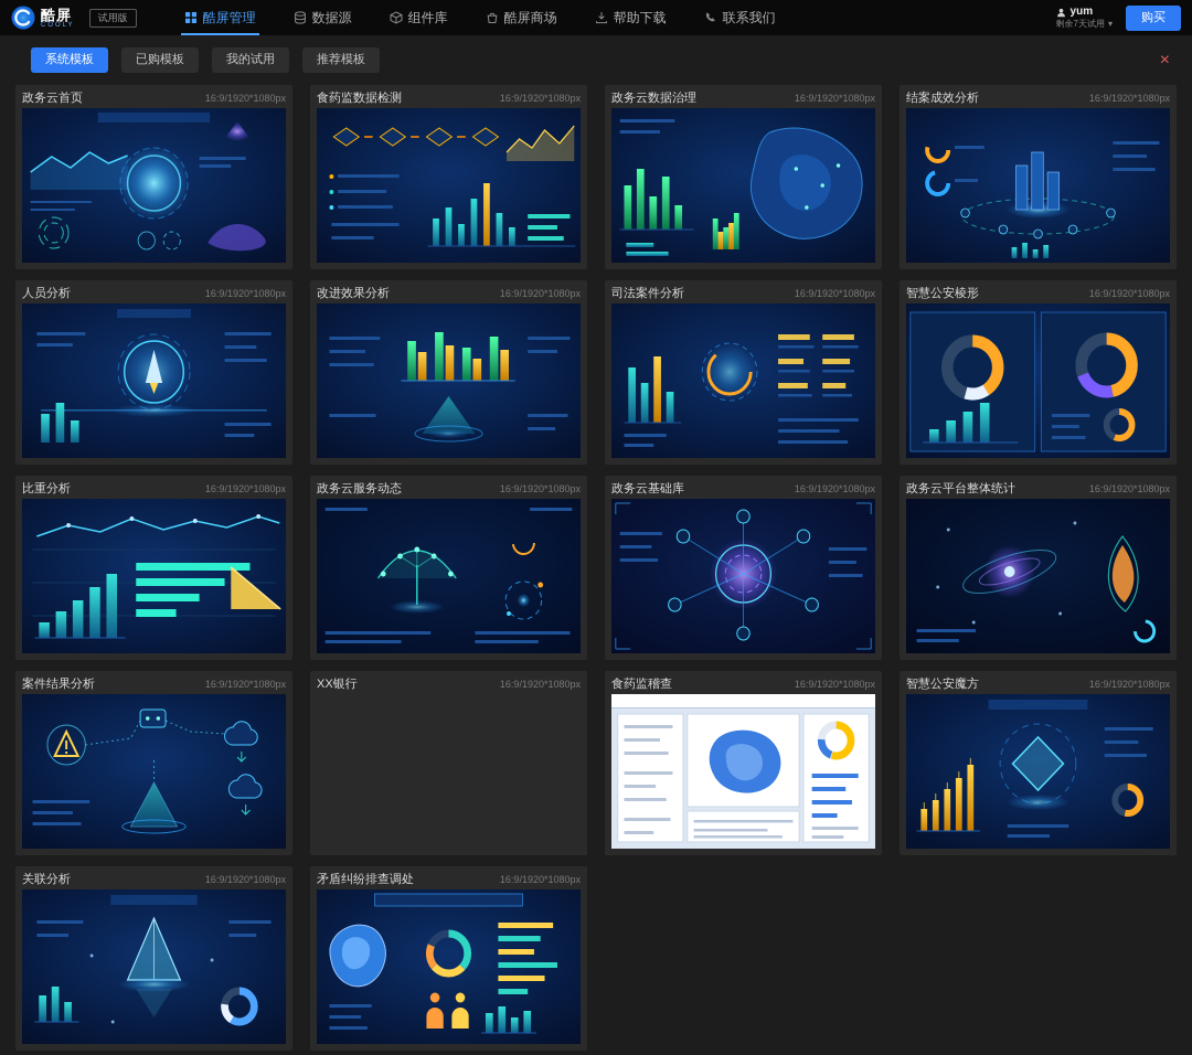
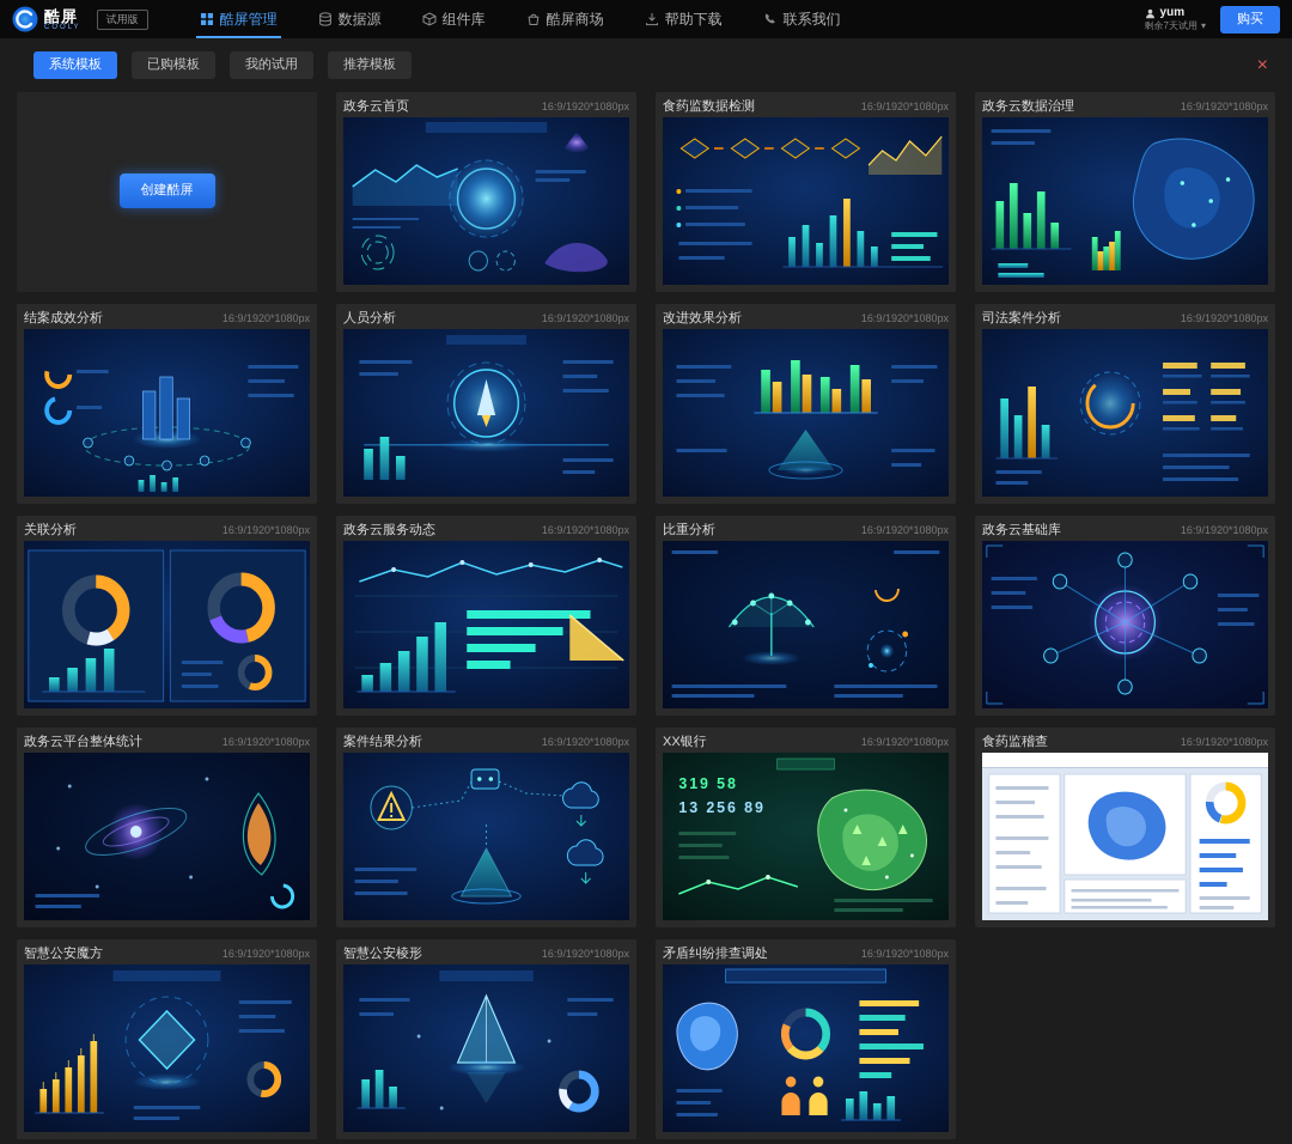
  酷屏
  试用版
  酷屏管理
  数据源
  组件库
  酷屏商场
  帮助下载
  联系我们
  yum
  剩余7天试用
  ▾
  购买
  系统模板
  已购模板
  我的试用
  推荐模板
  ×
+ 创建酷屏
  政务云首页
  16:9/1920*1080px
  食药监数据检测
  16:9/1920*1080px
  政务云数据治理
  16:9/1920*1080px
  结案成效分析
  16:9/1920*1080px
  人员分析
  16:9/1920*1080px
  改进效果分析
  16:9/1920*1080px
  司法案件分析
  16:9/1920*1080px
- 智慧公安棱形
+ 关联分析
  16:9/1920*1080px
- 比重分析
+ 政务云服务动态
  16:9/1920*1080px
- 政务云服务动态
+ 比重分析
  16:9/1920*1080px
  政务云基础库
  16:9/1920*1080px
  政务云平台整体统计
  16:9/1920*1080px
  案件结果分析
  16:9/1920*1080px
  XX银行
  16:9/1920*1080px
+ 319 58
+ 13 256 89
  食药监稽查
  16:9/1920*1080px
  智慧公安魔方
  16:9/1920*1080px
- 关联分析
+ 智慧公安棱形
  16:9/1920*1080px
  矛盾纠纷排查调处
  16:9/1920*1080px
